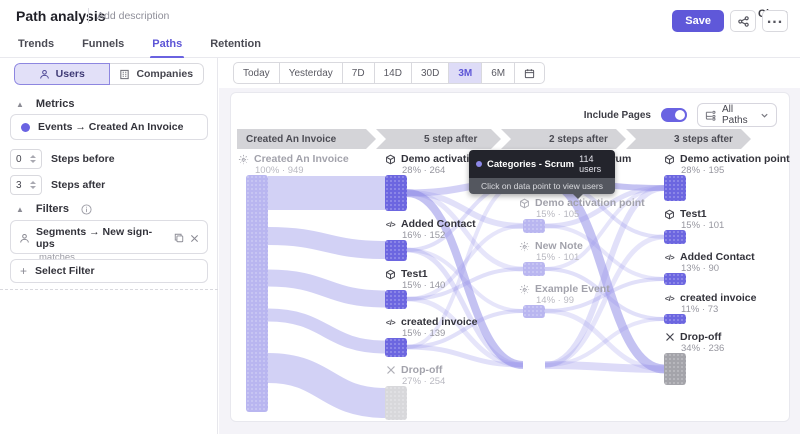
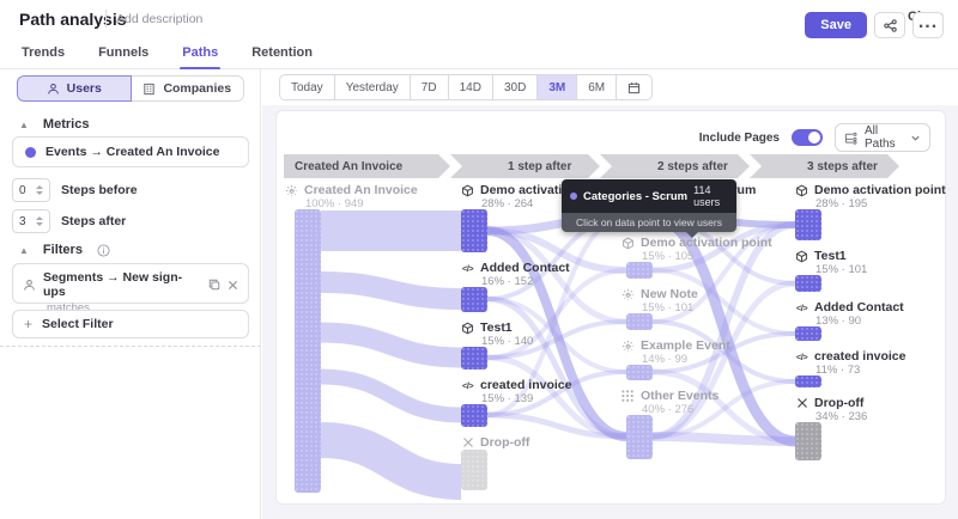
  Path analysis
  Add description
  Trends
  Funnels
  Paths
  Retention
  Save
  ...
  Users
  Companies
  ▲
  Metrics
  Events → Created An Invoice
  0
  Steps before
  3
  Steps after
  ▲
  Filters
  Segments → New sign-ups
  matches
  +
  Select Filter
  Today
  Yesterday
  7D
  14D
  30D
  3M
  6M
  Include Pages
  All Paths
  Created An Invoice
- 5 step after
+ 1 step after
  2 steps after
  3 steps after
  Created An Invoice
  100% · 949
  28% · 264
  </>
  Added Contact
  16% · 152
  Test1
  15% · 140
  </>
  created invoice
  15% · 139
  Drop-off
- 27% · 254
  Demo activation point
  15% · 105
  New Note
  15% · 101
  Example Event
  14% · 99
+ Other Events
+ 40% · 276
  Demo activation point
  28% · 195
  Test1
  15% · 101
  </>
  Added Contact
  13% · 90
  </>
  created invoice
  11% · 73
  Drop-off
  34% · 236
  Categories - Scrum
  114 users
  Click on data point to view users
